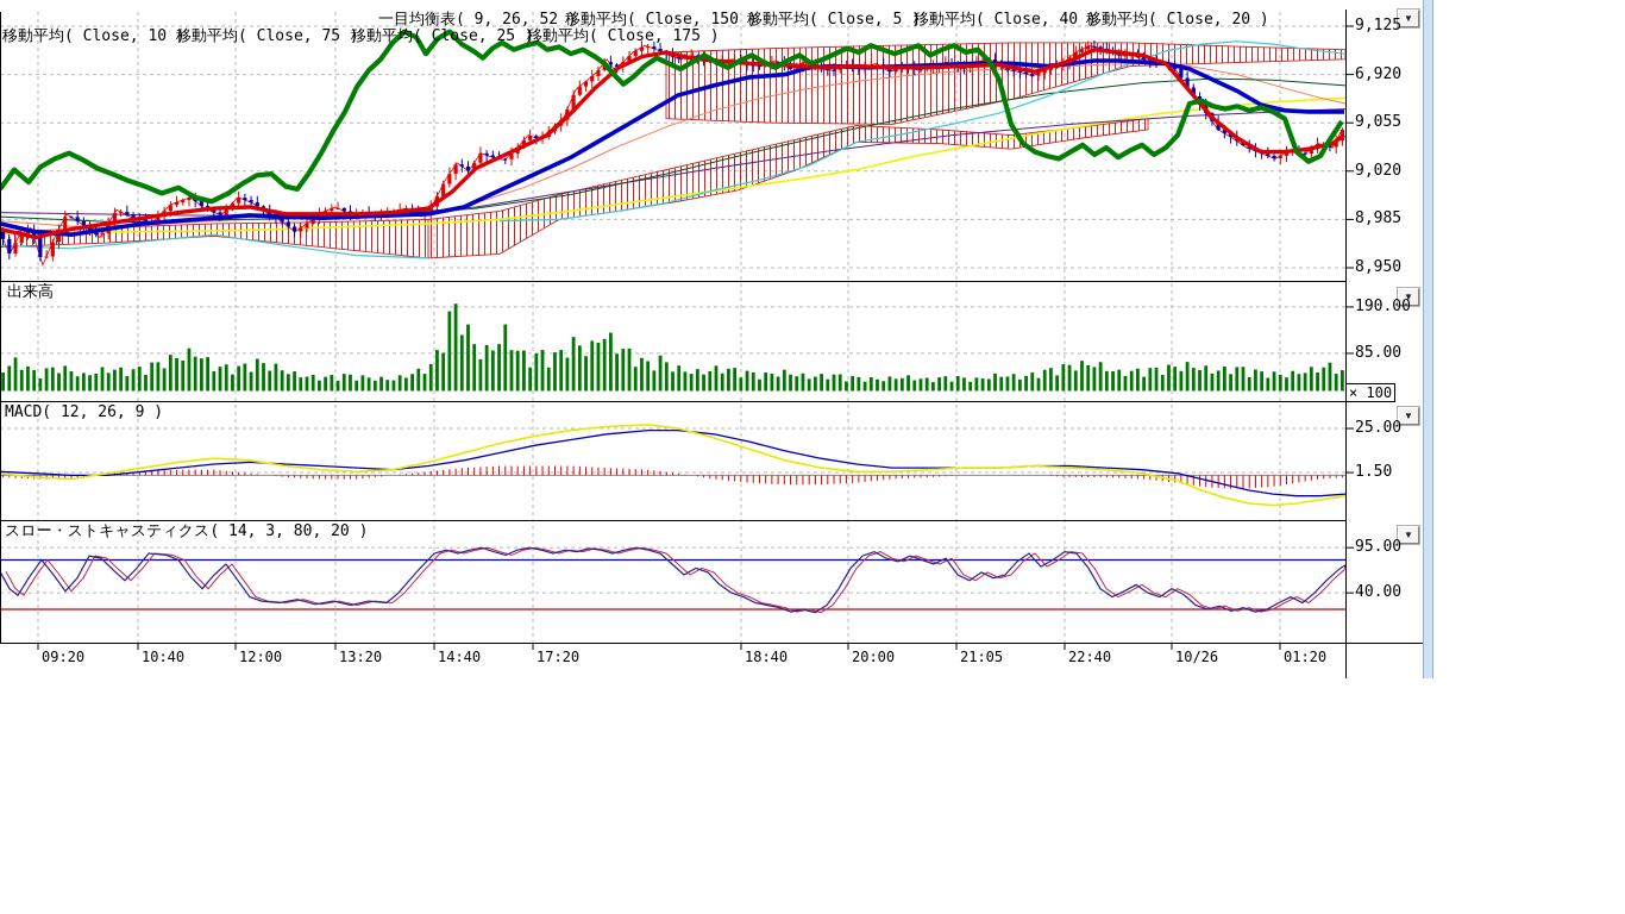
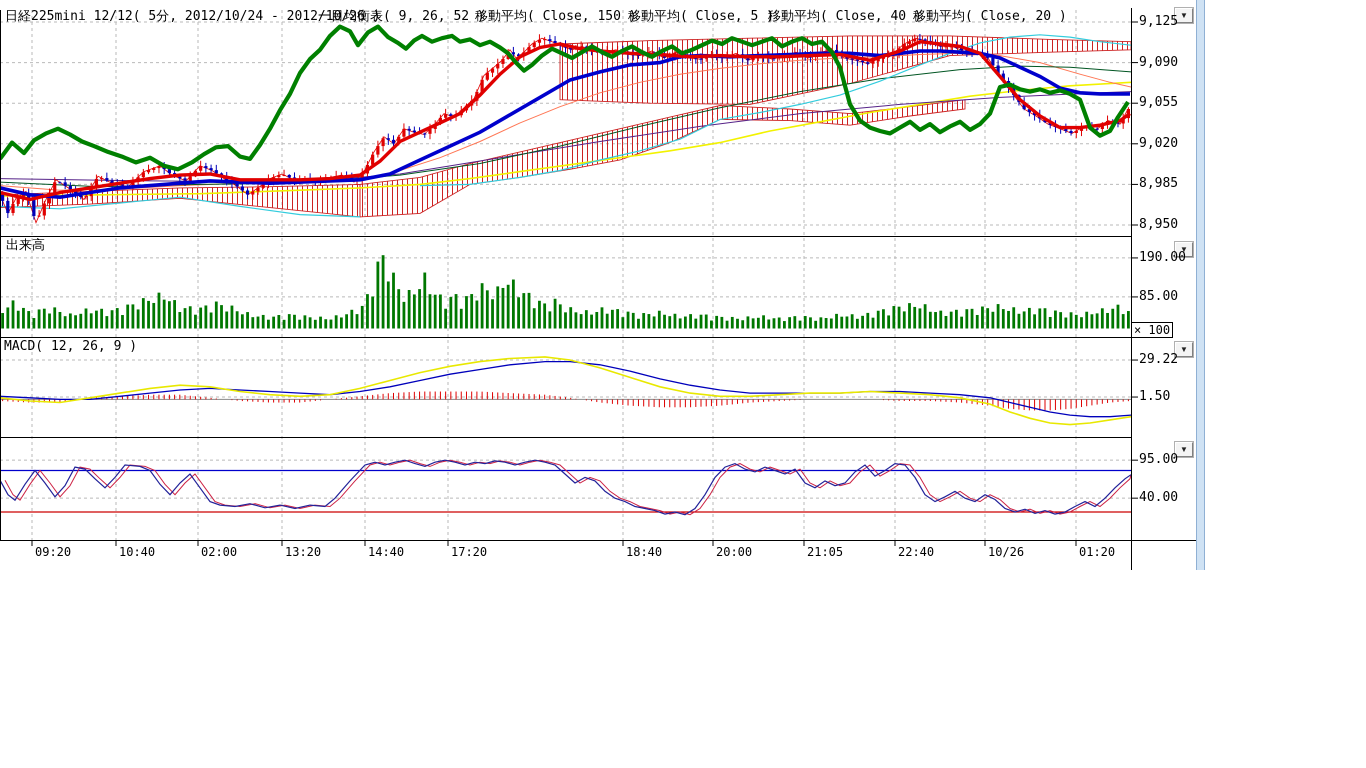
+ 日経225mini 12/12( 5分, 2012/10/24 - 2012/10/26 )
  一目均衡表( 9, 26, 52 )
  移動平均( Close, 150 )
  移動平均( Close, 5 )
  移動平均( Close, 40 )
  移動平均( Close, 20 )
- 移動平均( Close, 10 )
- 移動平均( Close, 75 )
- 移動平均( Close, 25 )
- 移動平均( Close, 175 )
  出来高
  MACD( 12, 26, 9 )
- スロー・ストキャスティクス( 14, 3, 80, 20 )
  × 100
  ▼
  ▼
  ▼
  ▼
  9,125
- 6,920
+ 9,090
  9,055
  9,020
  8,985
  8,950
  190.00
  85.00
- 25.00
+ 29.22
  1.50
  95.00
  40.00
  09:20
  10:40
- 12:00
+ 02:00
  13:20
  14:40
  17:20
  18:40
  20:00
  21:05
  22:40
  10/26
  01:20
